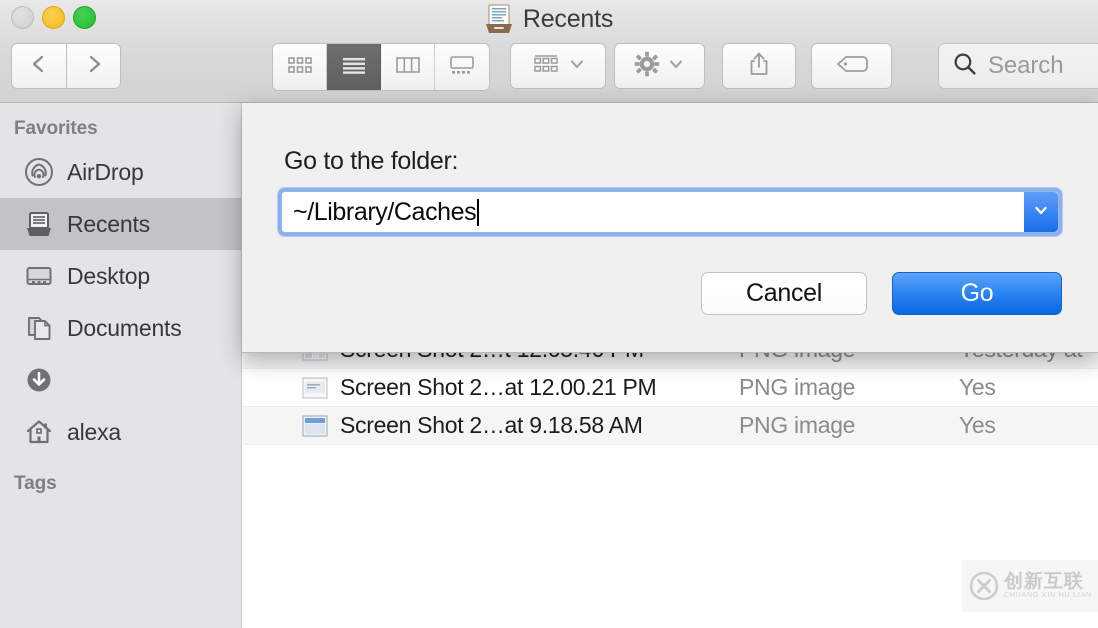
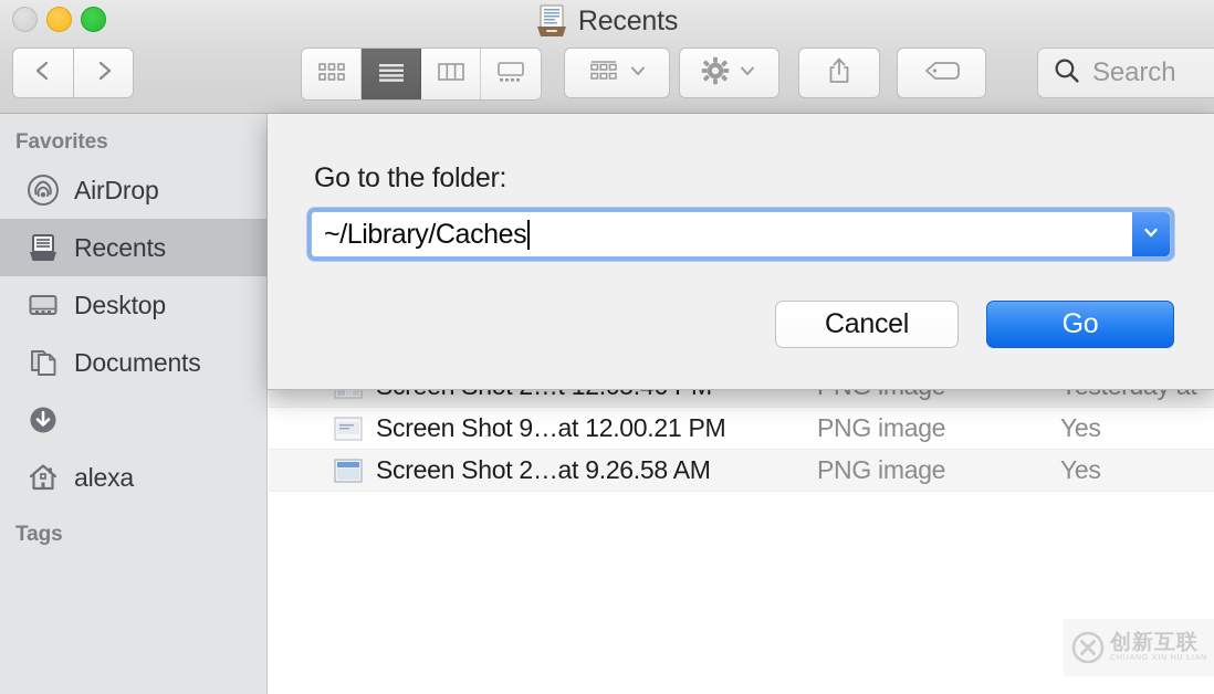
  Recents
  Search
  Favorites
  AirDrop
  Recents
  Desktop
  Documents
  alexa
  Tags
- Screen Shot 2…at 12.00.21 PM
+ Screen Shot 9…at 12.00.21 PM
  PNG image
  Yes
- Screen Shot 2…at 9.18.58 AM
+ Screen Shot 2…at 9.26.58 AM
  PNG image
  Yes
  Go to the folder:
  ~/Library/Caches
  Cancel
  Go
  创新互联
